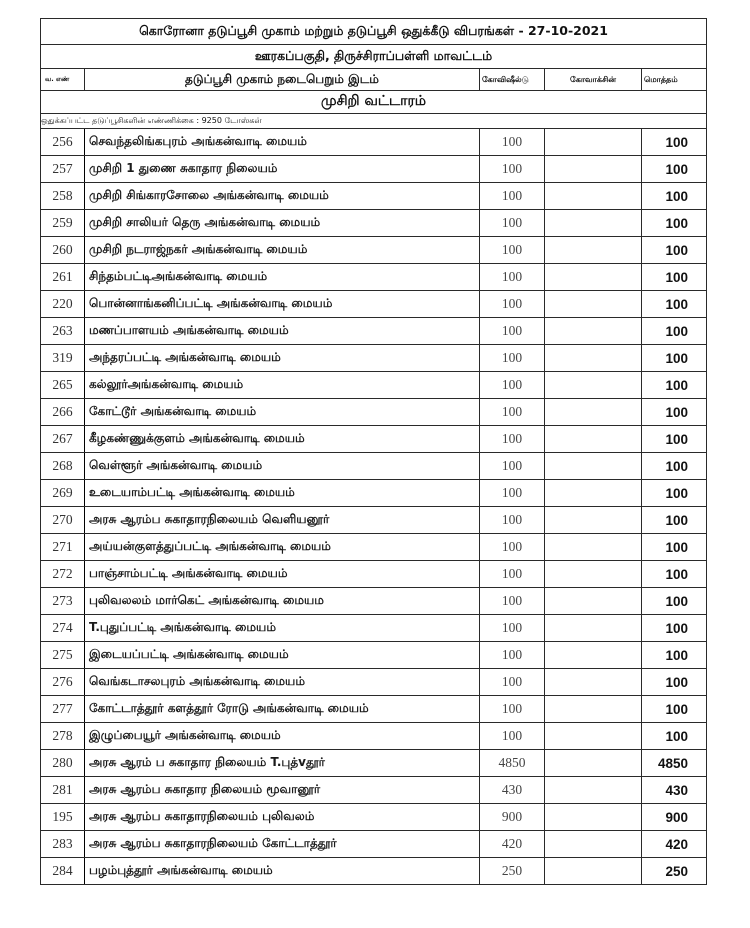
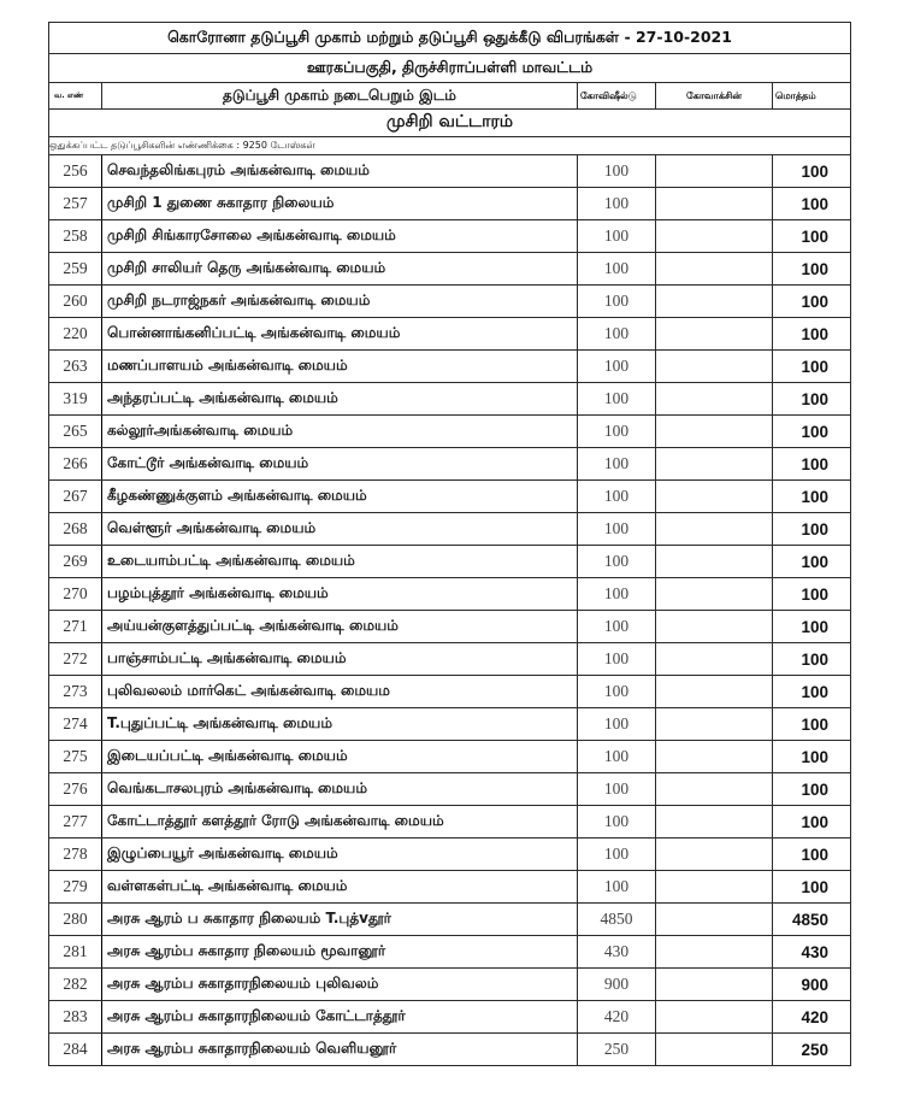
  கொரோனா தடுப்பூசி முகாம் மற்றும் தடுப்பூசி ஒதுக்கீடு விபரங்கள் - 27-10-2021
  ஊரகப்பகுதி, திருச்சிராப்பள்ளி மாவட்டம்
  வ. எண்	தடுப்பூசி முகாம் நடைபெறும் இடம்	கோவிஷீல்டு	கோவாக்சின்	மொத்தம்
  முசிறி வட்டாரம்
  ஒதுக்கப்பட்ட தடுப்பூசிகளின் எண்ணிக்கை : 9250 டோஸ்கள்
  256	செவந்தலிங்கபுரம் அங்கன்வாடி மையம்	100		100
  257	முசிறி 1 துணை சுகாதார நிலையம்	100		100
  258	முசிறி சிங்காரசோலை அங்கன்வாடி மையம்	100		100
  259	முசிறி சாலியர் தெரு அங்கன்வாடி மையம்	100		100
  260	முசிறி நடராஜ்நகர் அங்கன்வாடி மையம்	100		100
- 261	சிந்தம்பட்டிஅங்கன்வாடி மையம்	100		100
  220	பொன்னாங்கனிப்பட்டி அங்கன்வாடி மையம்	100		100
  263	மணப்பாளயம் அங்கன்வாடி மையம்	100		100
  319	அந்தரப்பட்டி அங்கன்வாடி மையம்	100		100
  265	கல்லூர்அங்கன்வாடி மையம்	100		100
  266	கோட்டூர் அங்கன்வாடி மையம்	100		100
  267	கீழகண்ணுக்குளம் அங்கன்வாடி மையம்	100		100
  268	வெள்ளூர் அங்கன்வாடி மையம்	100		100
  269	உடையாம்பட்டி அங்கன்வாடி மையம்	100		100
- 270	அரசு ஆரம்ப சுகாதாரநிலையம் வெளியனூர்	100		100
+ 270	பழம்புத்தூர் அங்கன்வாடி மையம்	100		100
  271	அய்யன்குளத்துப்பட்டி அங்கன்வாடி மையம்	100		100
  272	பாஞ்சாம்பட்டி அங்கன்வாடி மையம்	100		100
  273	புலிவலலம் மார்கெட் அங்கன்வாடி மையம	100		100
  274	T.புதுப்பட்டி அங்கன்வாடி மையம்	100		100
  275	இடையப்பட்டி அங்கன்வாடி மையம்	100		100
  276	வெங்கடாசலபுரம் அங்கன்வாடி மையம்	100		100
  277	கோட்டாத்தூர் களத்தூர் ரோடு அங்கன்வாடி மையம்	100		100
  278	இழுப்பையூர் அங்கன்வாடி மையம்	100		100
+ 279	வள்ளகள்பட்டி அங்கன்வாடி மையம்	100		100
  280	அரசு ஆரம் ப சுகாதார நிலையம் T.புத்vதூர்	4850		4850
  281	அரசு ஆரம்ப சுகாதார நிலையம் மூவானூர்	430		430
- 195	அரசு ஆரம்ப சுகாதாரநிலையம் புலிவலம்	900		900
+ 282	அரசு ஆரம்ப சுகாதாரநிலையம் புலிவலம்	900		900
  283	அரசு ஆரம்ப சுகாதாரநிலையம் கோட்டாத்தூர்	420		420
- 284	பழம்புத்தூர் அங்கன்வாடி மையம்	250		250
+ 284	அரசு ஆரம்ப சுகாதாரநிலையம் வெளியனூர்	250		250
